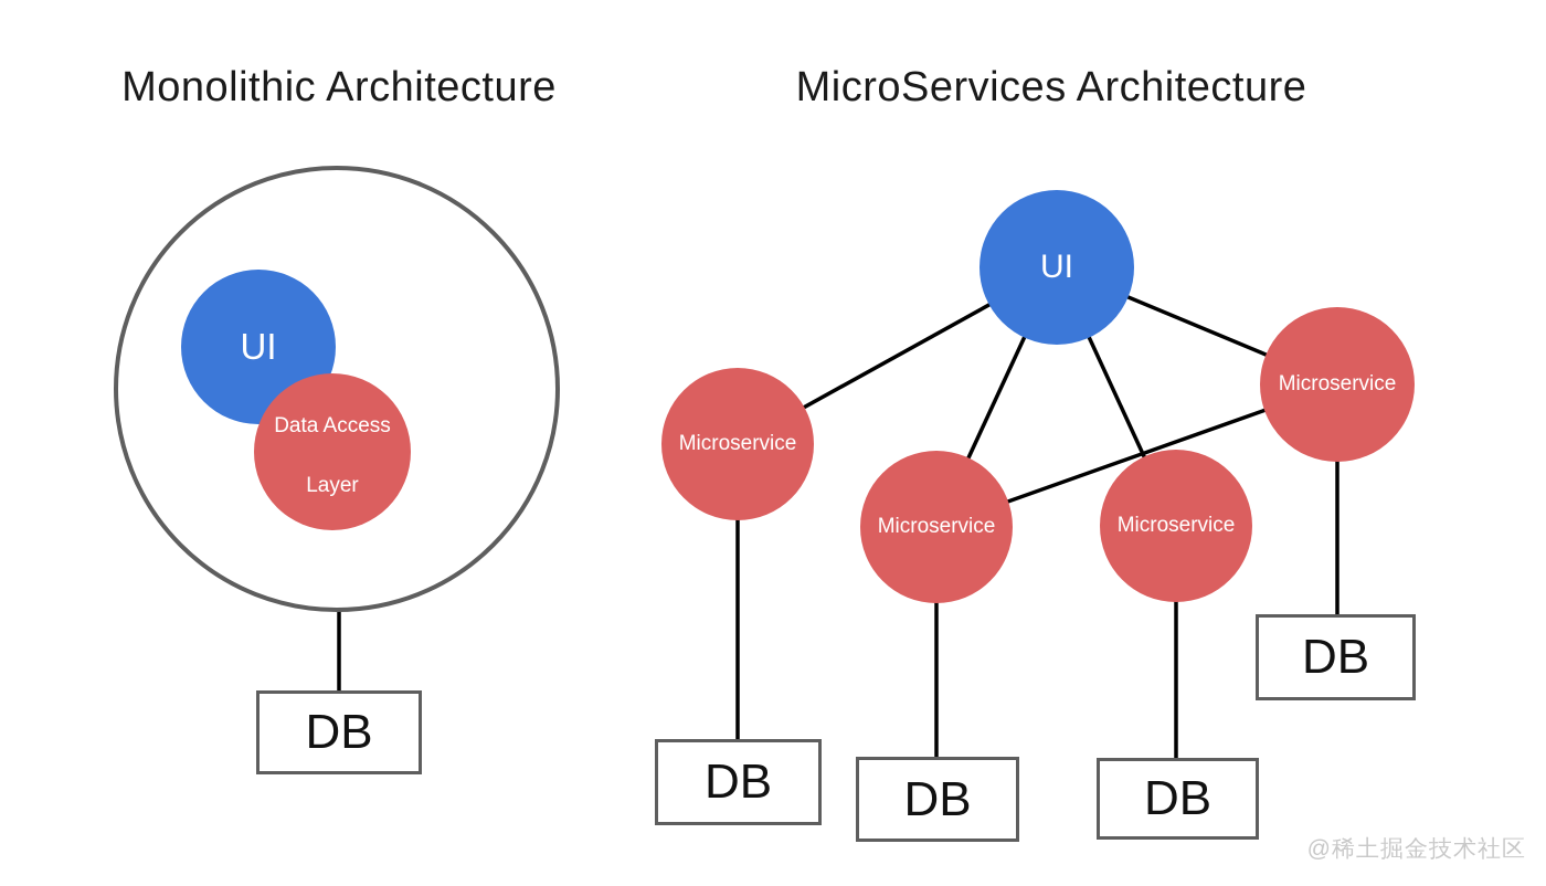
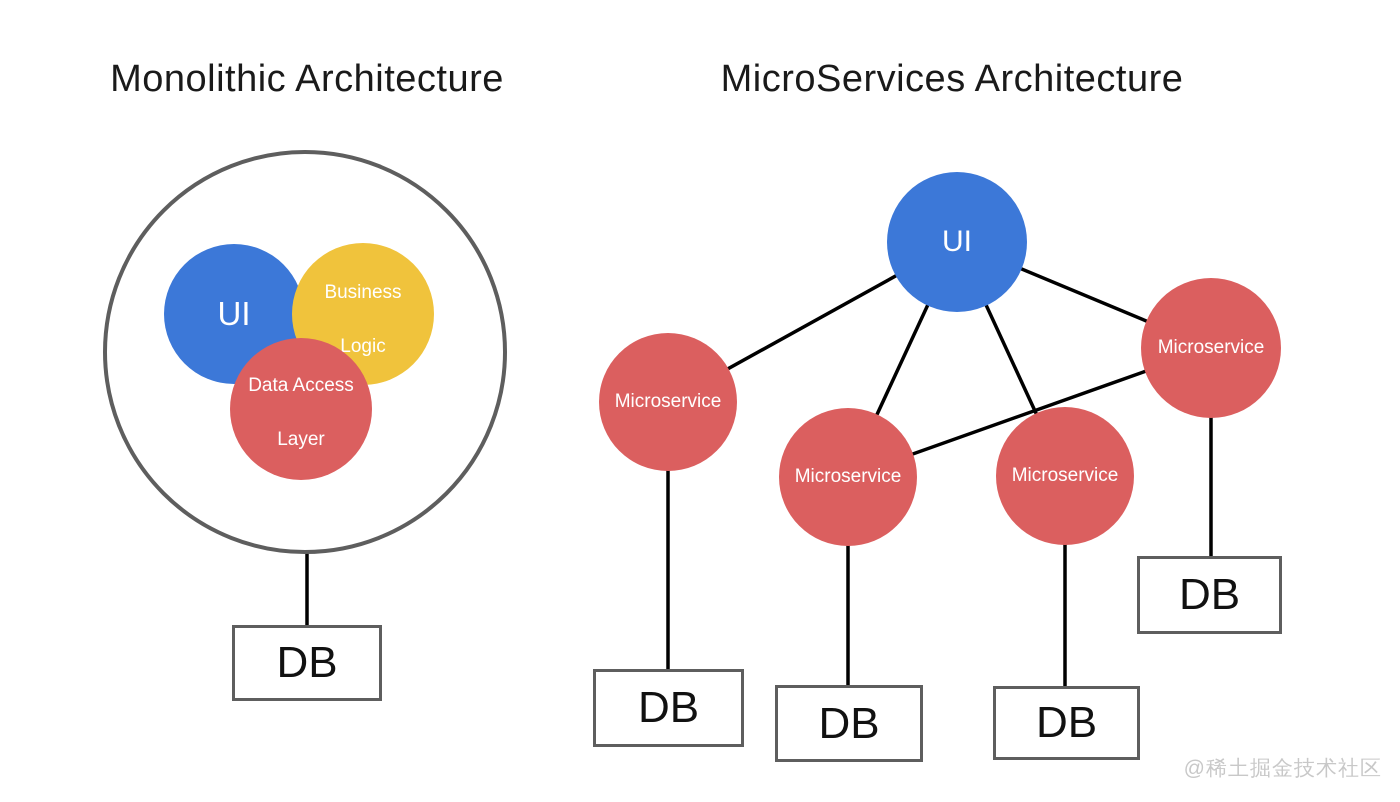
  Monolithic Architecture
  MicroServices Architecture
  UI
+ Business
+ Logic
  Data Access
  Layer
  DB
  UI
  Microservice
  Microservice
  Microservice
  Microservice
  DB
  DB
  DB
  DB
  @稀土掘金技术社区
